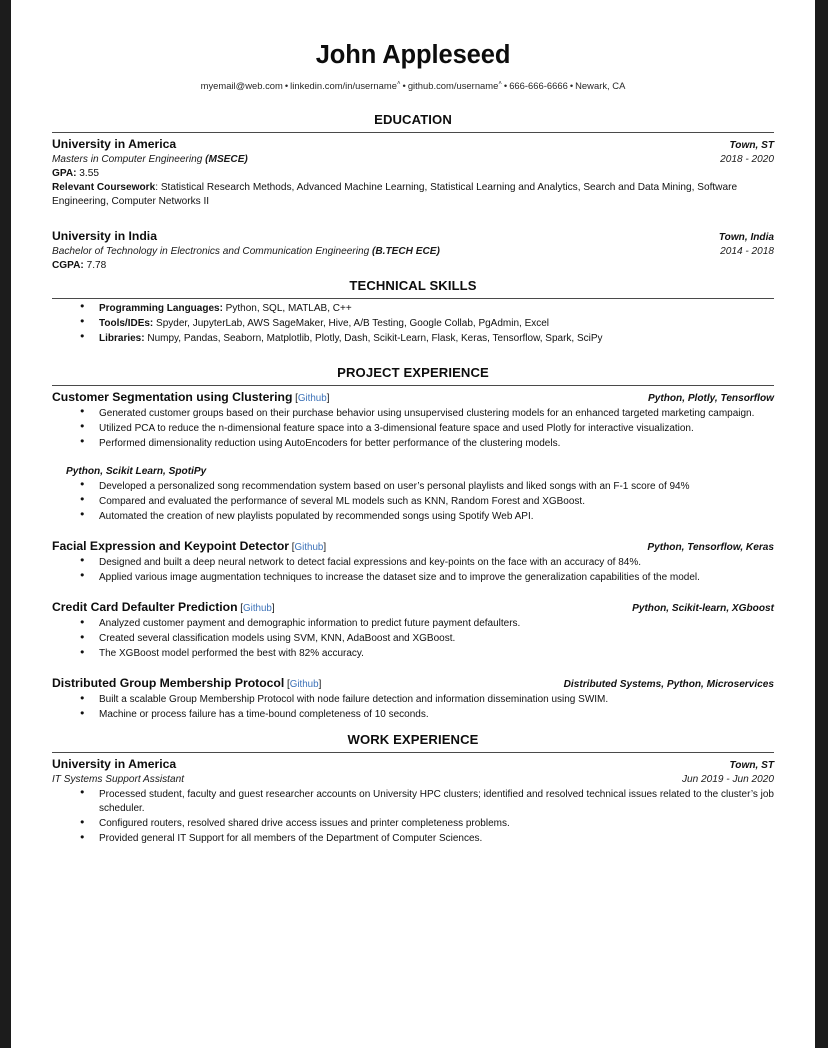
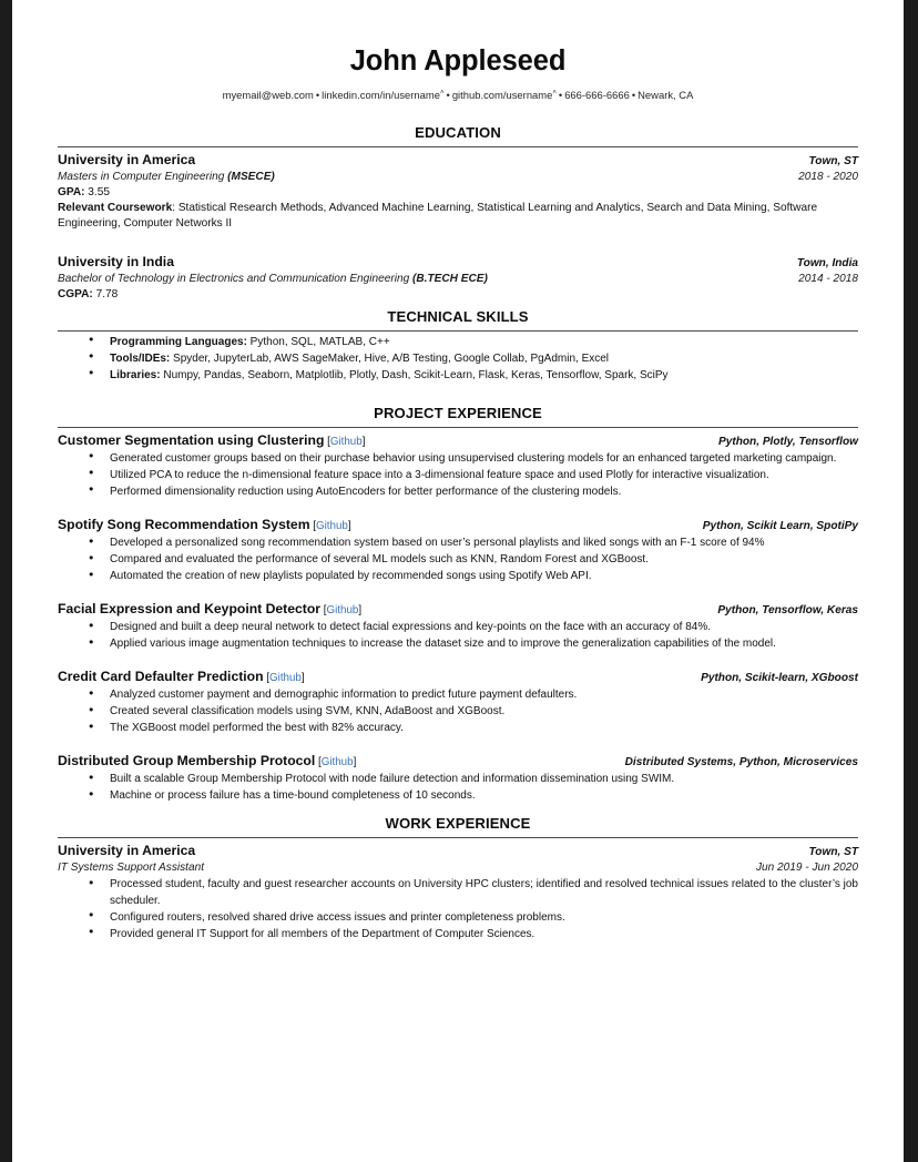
  John Appleseed
  myemail@web.com • linkedin.com/in/username • github.com/username • 666-666-6666 • Newark, CA
  EDUCATION
  University in America
  Town, ST
  Masters in Computer Engineering (MSECE)
  2018 - 2020
  GPA: 3.55
  Relevant Coursework: Statistical Research Methods, Advanced Machine Learning, Statistical Learning and Analytics, Search and Data Mining, Software Engineering, Computer Networks II
  University in India
  Town, India
  Bachelor of Technology in Electronics and Communication Engineering (B.TECH ECE)
  2014 - 2018
  CGPA: 7.78
  TECHNICAL SKILLS
  Programming Languages: Python, SQL, MATLAB, C++
  Tools/IDEs: Spyder, JupyterLab, AWS SageMaker, Hive, A/B Testing, Google Collab, PgAdmin, Excel
  Libraries: Numpy, Pandas, Seaborn, Matplotlib, Plotly, Dash, Scikit-Learn, Flask, Keras, Tensorflow, Spark, SciPy
  PROJECT EXPERIENCE
  Customer Segmentation using Clustering [Github]
  Python, Plotly, Tensorflow
  Generated customer groups based on their purchase behavior using unsupervised clustering models for an enhanced targeted marketing campaign.
  Utilized PCA to reduce the n-dimensional feature space into a 3-dimensional feature space and used Plotly for interactive visualization.
  Performed dimensionality reduction using AutoEncoders for better performance of the clustering models.
+ Spotify Song Recommendation System [Github]
  Python, Scikit Learn, SpotiPy
  Developed a personalized song recommendation system based on user’s personal playlists and liked songs with an F-1 score of 94%
  Compared and evaluated the performance of several ML models such as KNN, Random Forest and XGBoost.
  Automated the creation of new playlists populated by recommended songs using Spotify Web API.
  Facial Expression and Keypoint Detector [Github]
  Python, Tensorflow, Keras
  Designed and built a deep neural network to detect facial expressions and key-points on the face with an accuracy of 84%.
  Applied various image augmentation techniques to increase the dataset size and to improve the generalization capabilities of the model.
  Credit Card Defaulter Prediction [Github]
  Python, Scikit-learn, XGboost
  Analyzed customer payment and demographic information to predict future payment defaulters.
  Created several classification models using SVM, KNN, AdaBoost and XGBoost.
  The XGBoost model performed the best with 82% accuracy.
  Distributed Group Membership Protocol [Github]
  Distributed Systems, Python, Microservices
  Built a scalable Group Membership Protocol with node failure detection and information dissemination using SWIM.
  Machine or process failure has a time-bound completeness of 10 seconds.
  WORK EXPERIENCE
  University in America
  Town, ST
  IT Systems Support Assistant
  Jun 2019 - Jun 2020
  Processed student, faculty and guest researcher accounts on University HPC clusters; identified and resolved technical issues related to the cluster’s job scheduler.
  Configured routers, resolved shared drive access issues and printer completeness problems.
  Provided general IT Support for all members of the Department of Computer Sciences.
